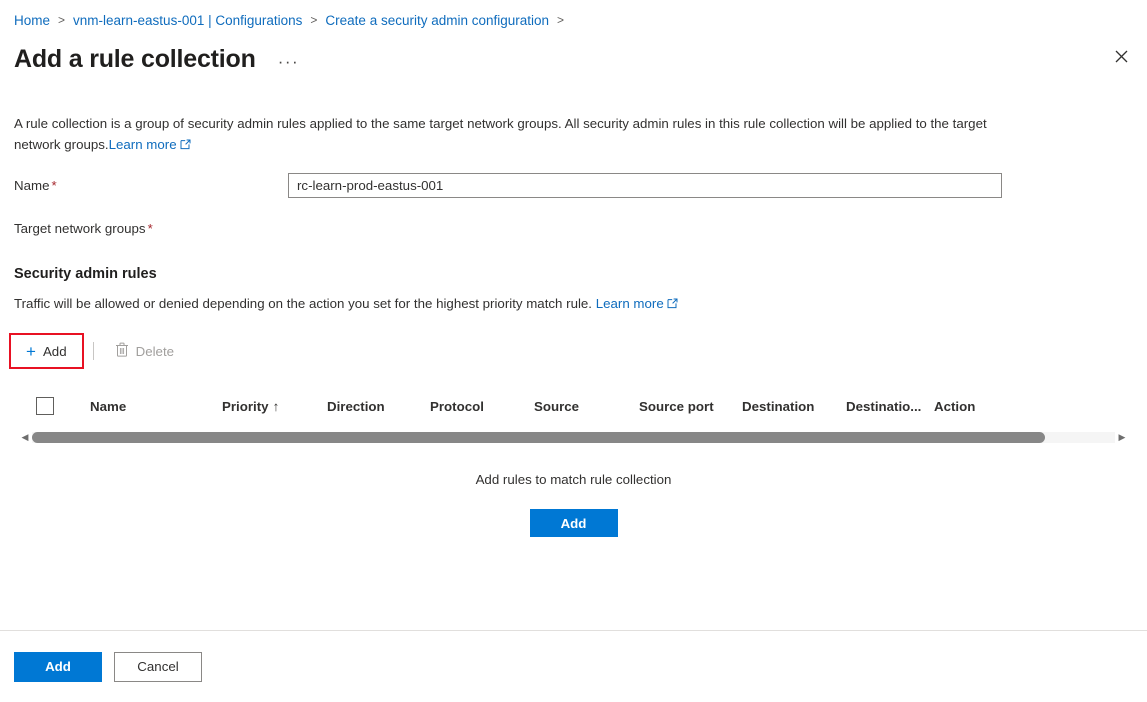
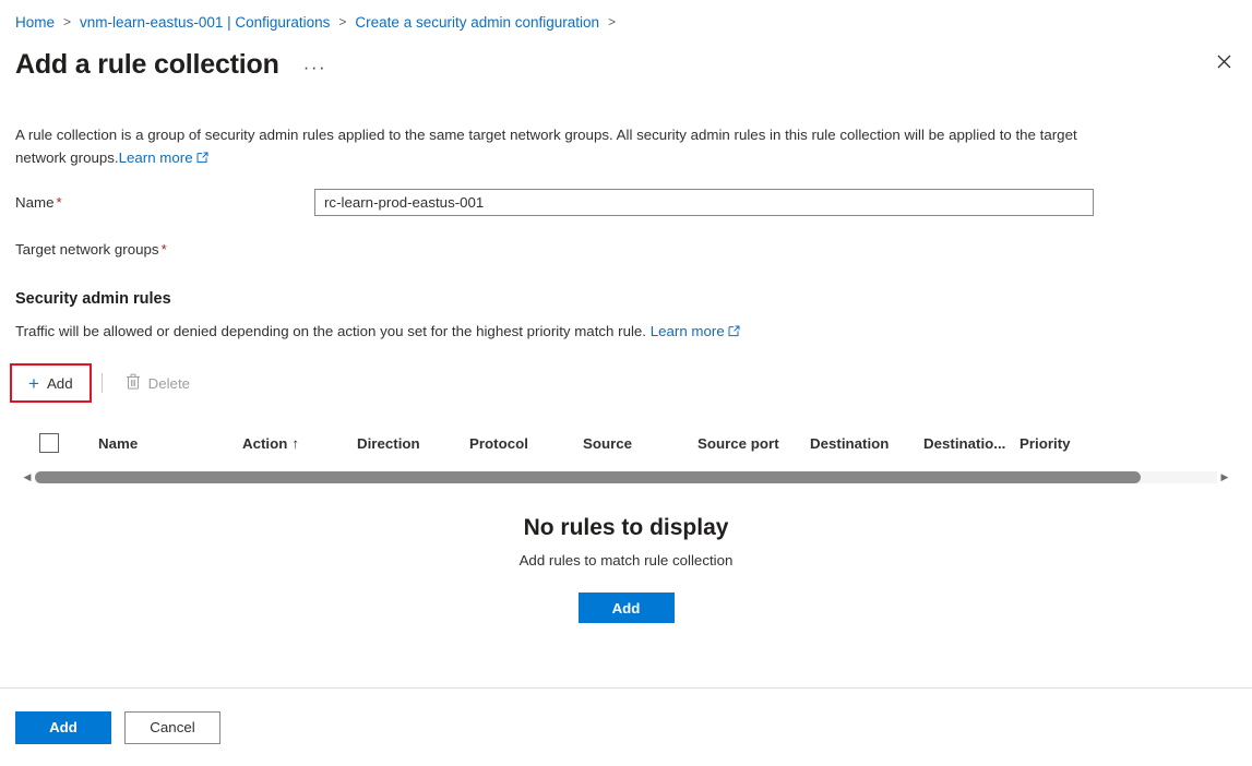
  Home
  >
  vnm-learn-eastus-001 | Configurations
  >
  Create a security admin configuration
  >
  Add a rule collection
  ···
  A rule collection is a group of security admin rules applied to the same target network groups. All security admin rules in this rule collection will be applied to the target network groups.Learn more
  Name *
  rc-learn-prod-eastus-001
  Target network groups *
  Security admin rules
  Traffic will be allowed or denied depending on the action you set for the highest priority match rule. Learn more
  +
  Add
  Delete
  Name
- Priority ↑
+ Action ↑
  Direction
  Protocol
  Source
  Source port
  Destination
  Destinatio...
- Action
+ Priority
  ◀
  ▶
+ No rules to display
  Add rules to match rule collection
  Add
  Add
  Cancel
